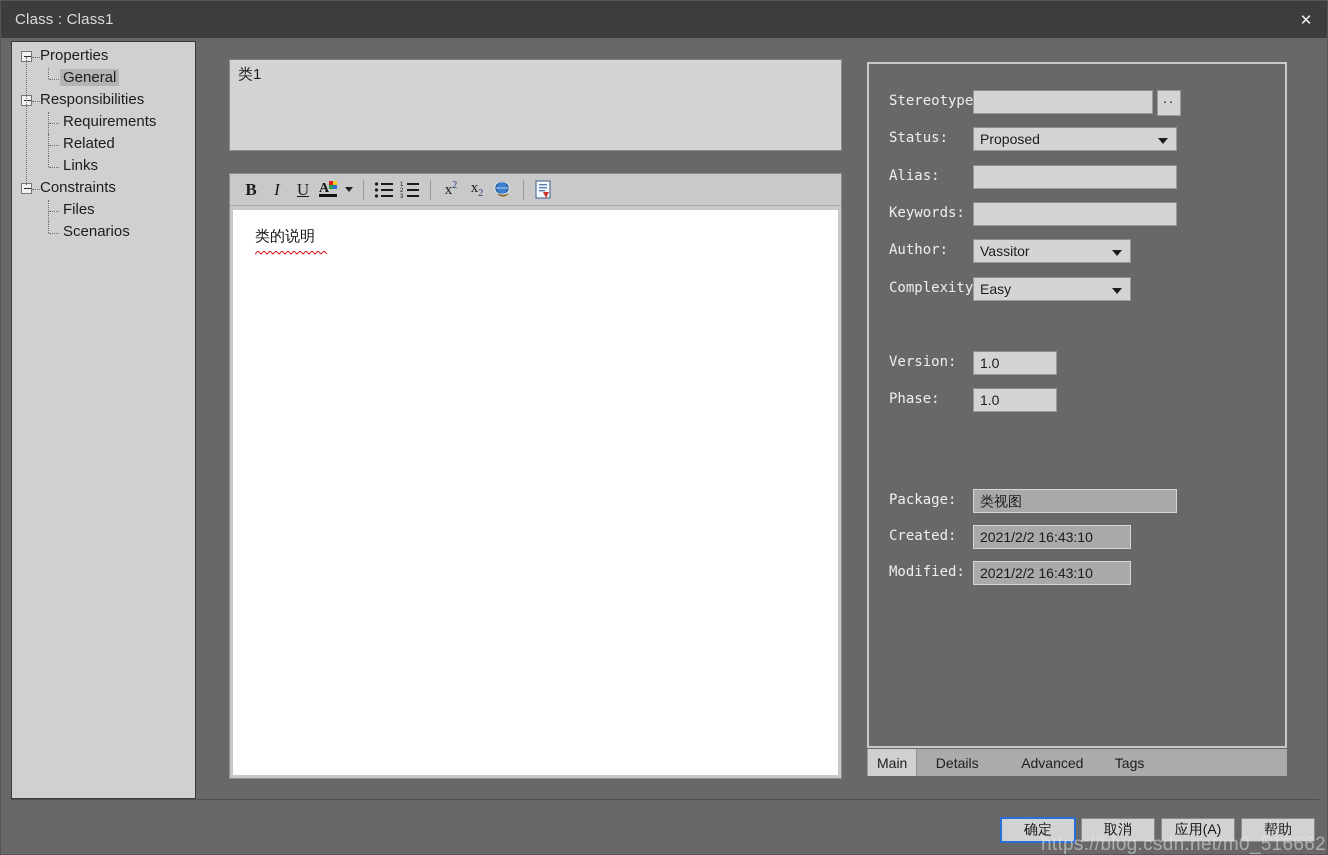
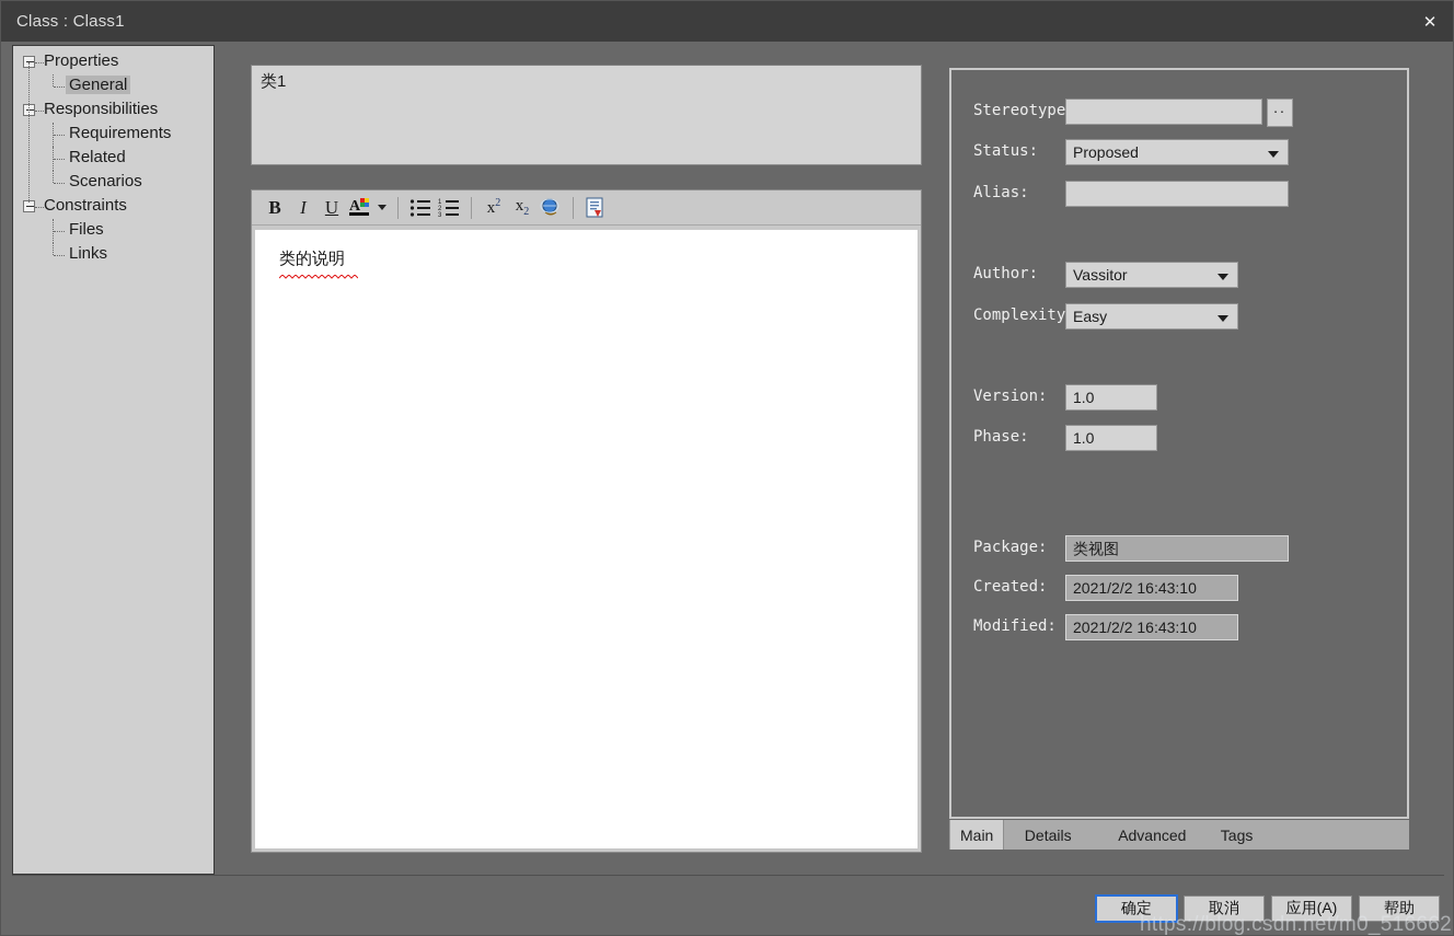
  Class : Class1
  ✕
  Properties
  General
  Responsibilities
  Requirements
  Related
- Links
+ Scenarios
  Constraints
  Files
- Scenarios
+ Links
  类1
  B
  I
  U
  A
  x2
  x2
  类的说明
  Stereotype
  ..
  Status:
  Proposed
  Alias:
- Keywords:
  Author:
  Vassitor
  Complexity
  Easy
  Version:
  1.0
  Phase:
  1.0
  Package:
  类视图
  Created:
  2021/2/2 16:43:10
  Modified:
  2021/2/2 16:43:10
  Main
  Details
  Advanced
  Tags
  确定
  取消
  应用(A)
  帮助
  https://blog.csdn.net/m0_516662
